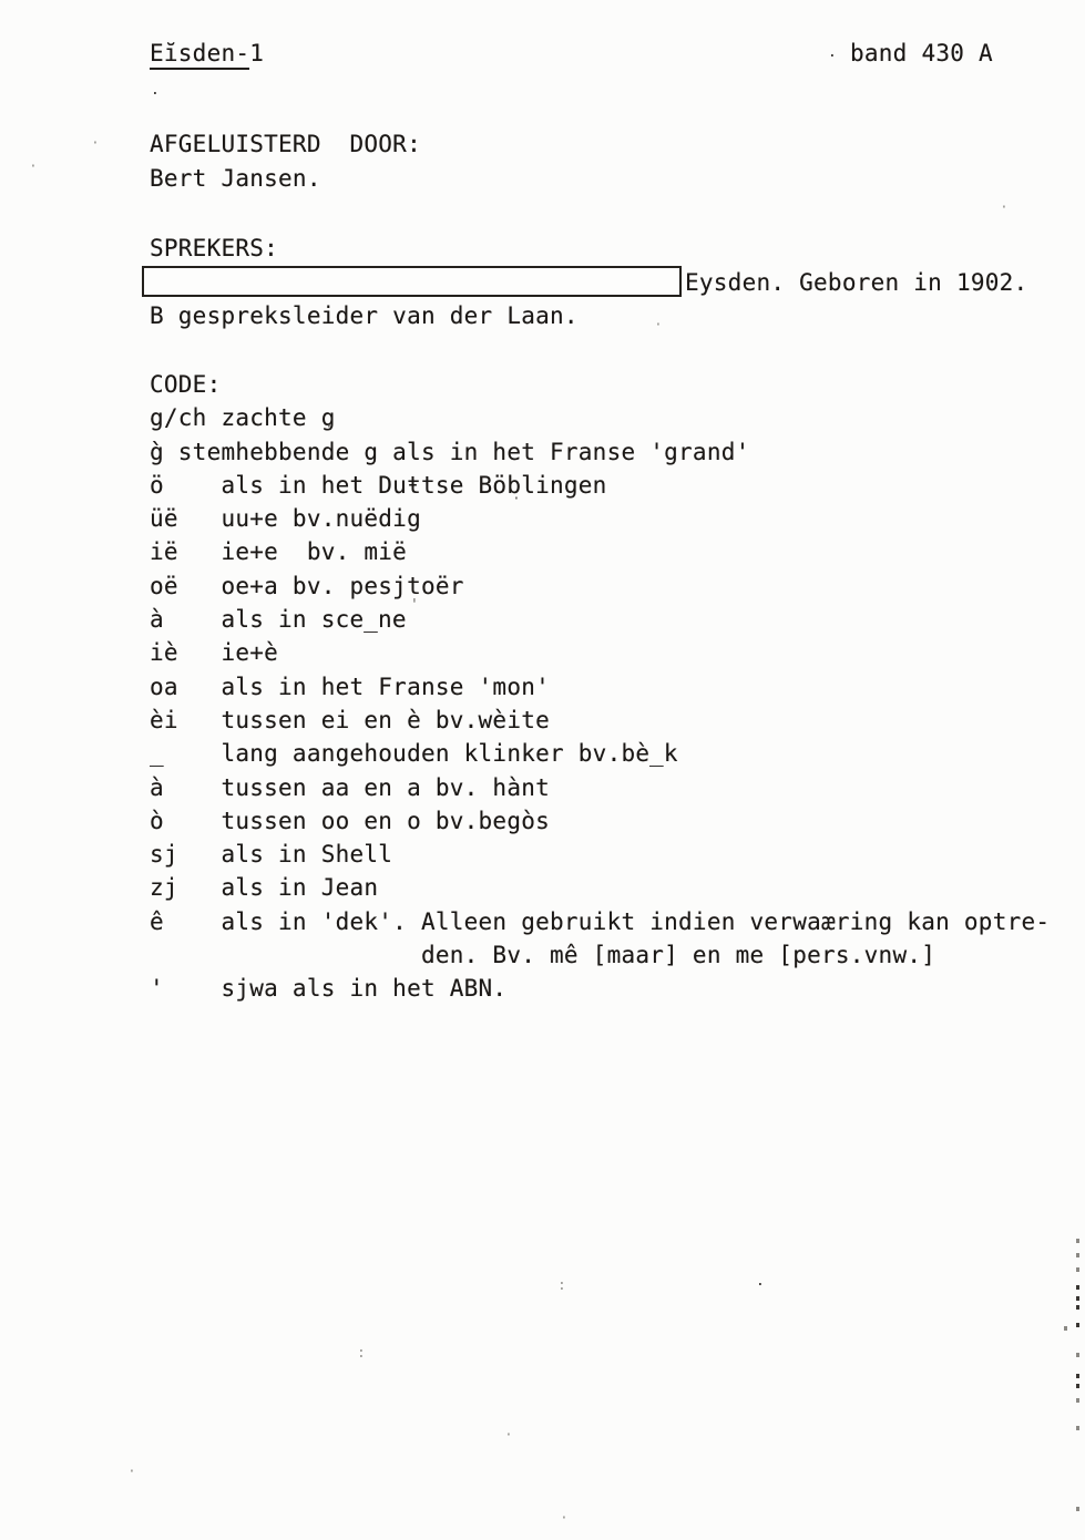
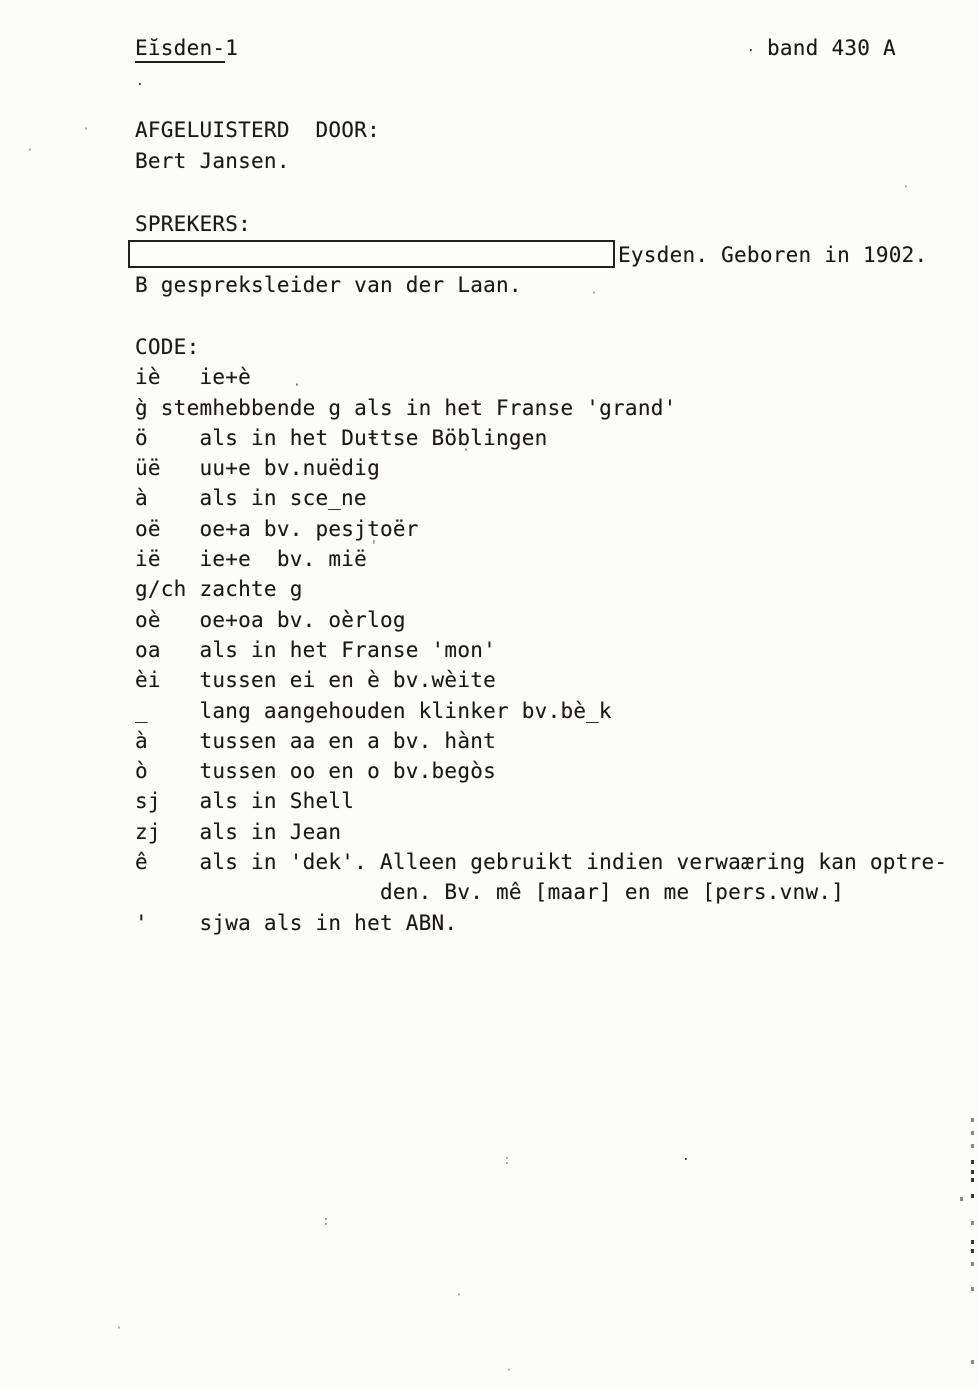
  Eĭsden-1
  band 430 A
  AFGELUISTERD DOOR:
  Bert Jansen.
  SPREKERS:
  Eysden. Geboren in 1902.
  B gespreksleider van der Laan.
  CODE:
- g/ch zachte g
+ iè ie+è
  g̀ stemhebbende g als in het Franse 'grand'
  ö als in het Duŧtse Böblingen
  üë uu+e bv.nuëdig
- ië ie+e bv. mië
+ à als in sce̲ne
  oë oe+a bv. pesjtoër
- à als in sce̲ne
+ ië ie+e bv. mië
- iè ie+è
+ g/ch zachte g
+ oè oe+oa bv. oèrlog
  oa als in het Franse 'mon'
  èi tussen ei en è bv.wèite
  _ lang aangehouden klinker bv.bè̲k
  à tussen aa en a bv. hànt
  ò tussen oo en o bv.begòs
  sj als in Shell
  zj als in Jean
  ê als in 'dek'. Alleen gebruikt indien verwaæring kan optre-
  den. Bv. mê [maar] en me [pers.vnw.]
  ' sjwa als in het ABN.
  .
  ·
  ·
  .
  ·
  ·
  '
  ·
  ·
  .
  :
  :
  ·
  ·
  ·
